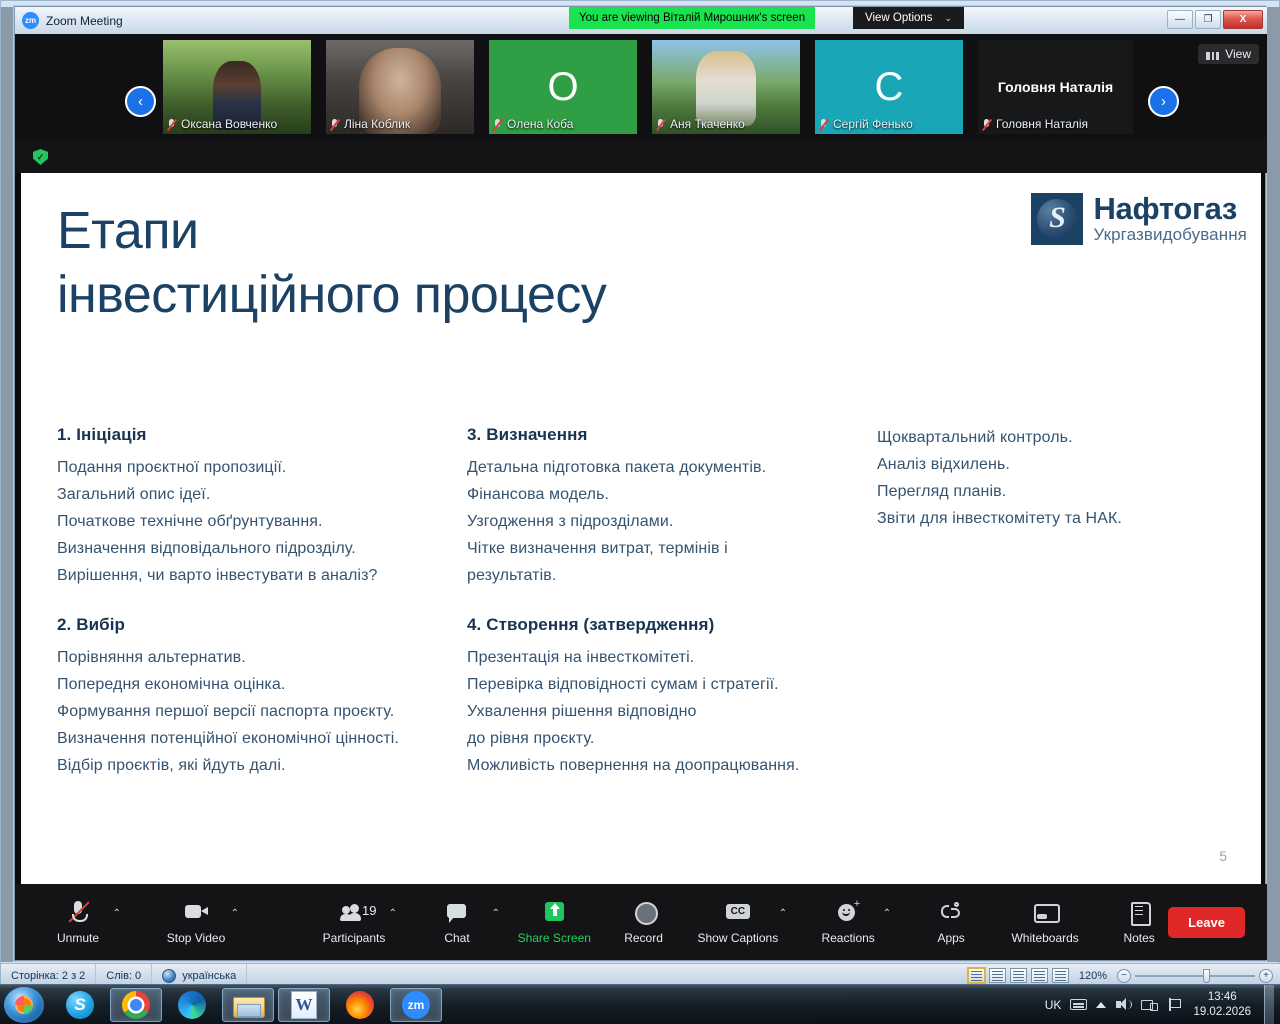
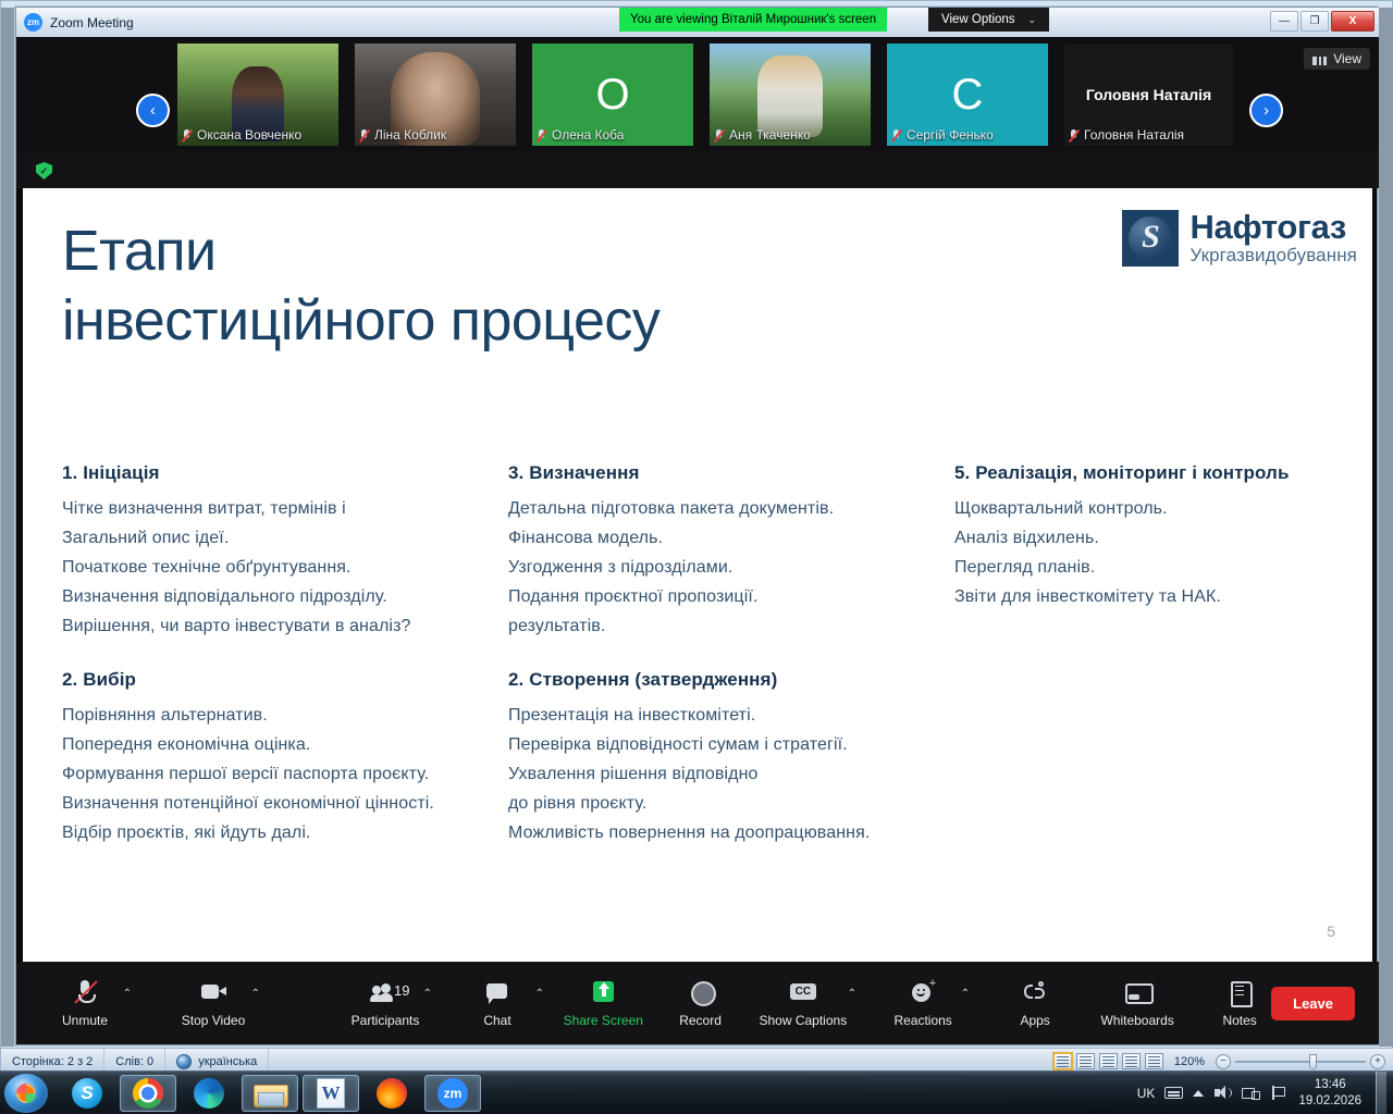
  Сторінка: 2 з 2
  Слів: 0
  українська
  120%
  −
  +
  zm
  Zoom Meeting
  —
  ❐
  X
  You are viewing Віталій Мирошник's screen
  View Options
  ⌄
  ‹
  Оксана Вовченко
  Ліна Коблик
  О
  Олена Коба
  Аня Ткаченко
  С
  Сергій Фенько
  Головня Наталія
  Головня Наталія
  ›
  View
  ✓
  Етапи
  інвестиційного процесу
  Нафтогаз
  Укргазвидобування
  1. Ініціація
- Подання проєктної пропозиції.
+ Чітке визначення витрат, термінів і
  Загальний опис ідеї.
  Початкове технічне обґрунтування.
  Визначення відповідального підрозділу.
  Вирішення, чи варто інвестувати в аналіз?
  2. Вибір
  Порівняння альтернатив.
  Попередня економічна оцінка.
  Формування першої версії паспорта проєкту.
  Визначення потенційної економічної цінності.
  Відбір проєктів, які йдуть далі.
  3. Визначення
  Детальна підготовка пакета документів.
  Фінансова модель.
  Узгодження з підрозділами.
- Чітке визначення витрат, термінів і
+ Подання проєктної пропозиції.
  результатів.
- 4. Створення (затвердження)
+ 2. Створення (затвердження)
  Презентація на інвесткомітеті.
  Перевірка відповідності сумам і стратегії.
  Ухвалення рішення відповідно
  до рівня проєкту.
  Можливість повернення на доопрацювання.
+ 5. Реалізація, моніторинг і контроль
  Щоквартальний контроль.
  Аналіз відхилень.
  Перегляд планів.
  Звіти для інвесткомітету та НАК.
  5
  Unmute
  ⌃
  Stop Video
  ⌃
  19
  Participants
  ⌃
  Chat
  ⌃
  Share Screen
  Record
  Show Captions
  ⌃
  +
  Reactions
  ⌃
  Apps
  Whiteboards
  Notes
  Leave
  S
  W
  zm
  UK
  13:46
  19.02.2026
